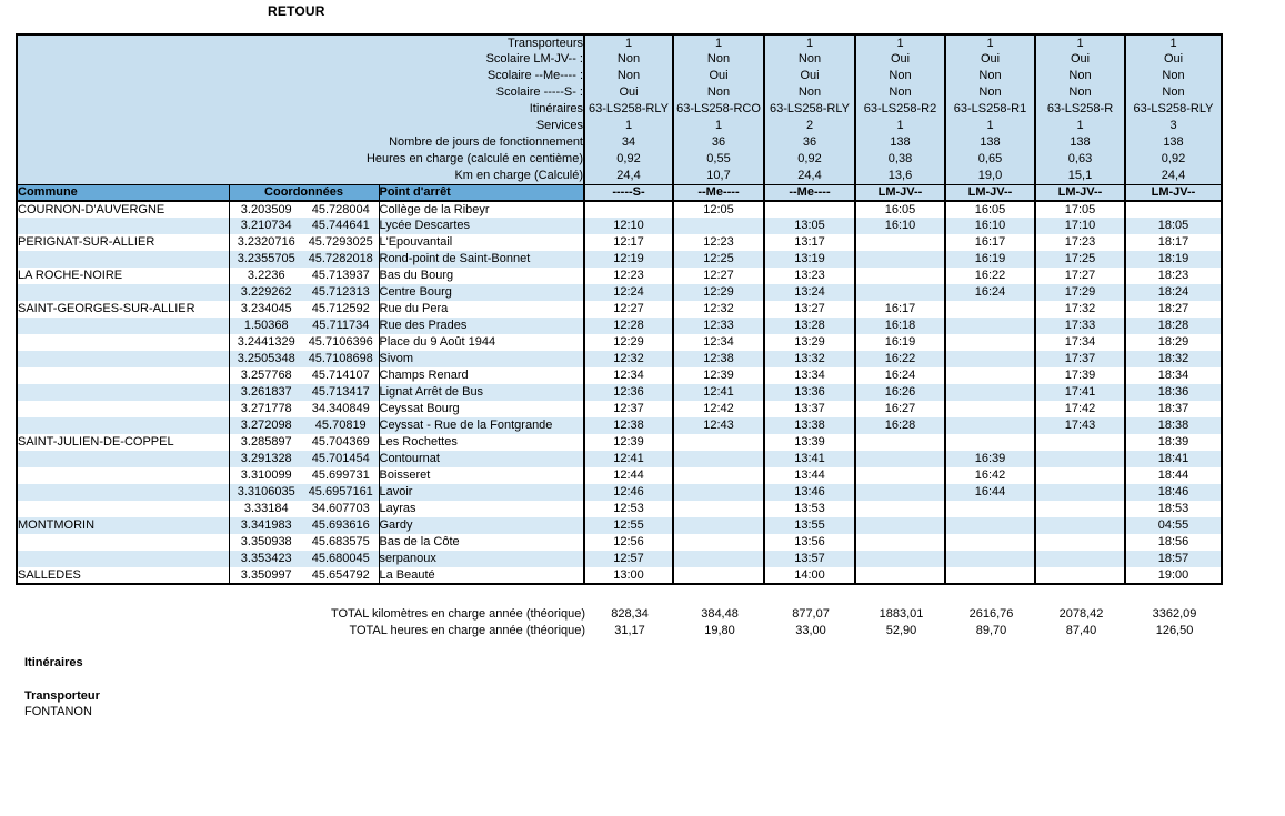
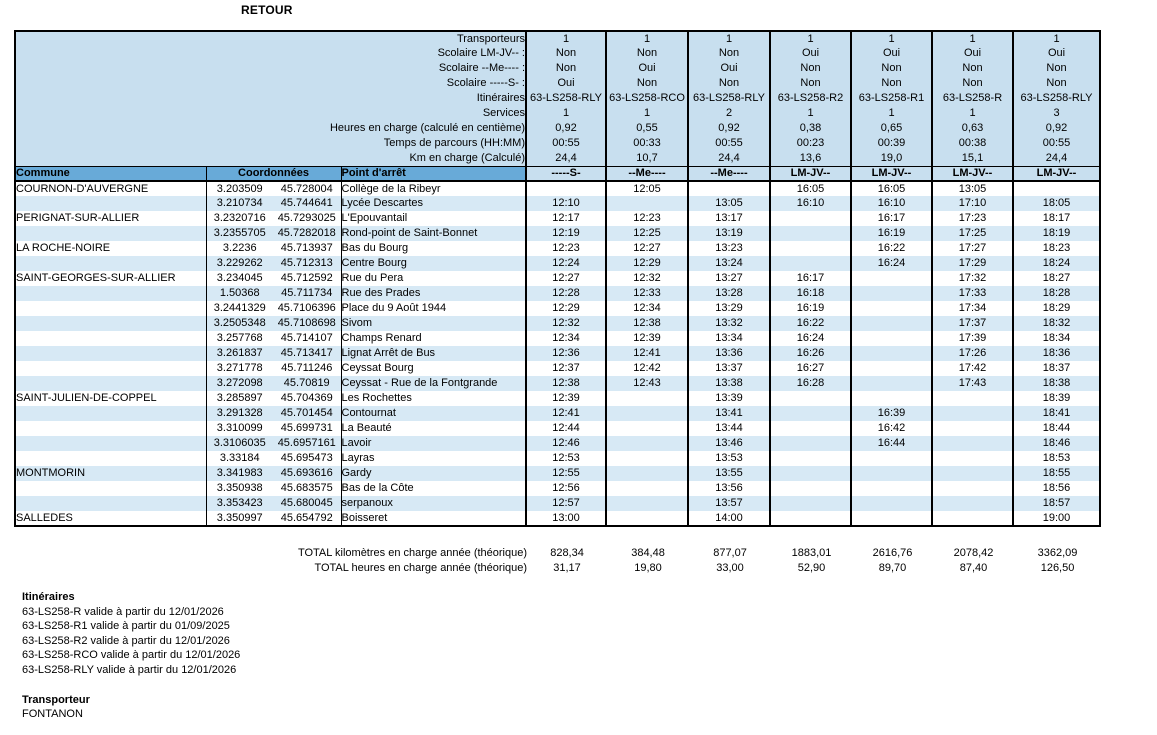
  RETOUR
  Transporteurs	1	1	1	1	1	1	1
  Scolaire LM-JV-- :	Non	Non	Non	Oui	Oui	Oui	Oui
  Scolaire --Me---- :	Non	Oui	Oui	Non	Non	Non	Non
  Scolaire -----S- :	Oui	Non	Non	Non	Non	Non	Non
  Itinéraires	63-LS258-RLY	63-LS258-RCO	63-LS258-RLY	63-LS258-R2	63-LS258-R1	63-LS258-R	63-LS258-RLY
  Services	1	1	2	1	1	1	3
- Nombre de jours de fonctionnement	34	36	36	138	138	138	138
  Heures en charge (calculé en centième)	0,92	0,55	0,92	0,38	0,65	0,63	0,92
+ Temps de parcours (HH:MM)	00:55	00:33	00:55	00:23	00:39	00:38	00:55
  Km en charge (Calculé)	24,4	10,7	24,4	13,6	19,0	15,1	24,4
  Commune	Coordonnées	Point d'arrêt	-----S-	--Me----	--Me----	LM-JV--	LM-JV--	LM-JV--	LM-JV--
- COURNON-D'AUVERGNE	3.203509	45.728004	Collège de la Ribeyr		12:05		16:05	16:05	17:05
+ COURNON-D'AUVERGNE	3.203509	45.728004	Collège de la Ribeyr		12:05		16:05	16:05	13:05
  	3.210734	45.744641	Lycée Descartes	12:10		13:05	16:10	16:10	17:10	18:05
  PERIGNAT-SUR-ALLIER	3.2320716	45.7293025	L'Epouvantail	12:17	12:23	13:17		16:17	17:23	18:17
  	3.2355705	45.7282018	Rond-point de Saint-Bonnet	12:19	12:25	13:19		16:19	17:25	18:19
  LA ROCHE-NOIRE	3.2236	45.713937	Bas du Bourg	12:23	12:27	13:23		16:22	17:27	18:23
  	3.229262	45.712313	Centre Bourg	12:24	12:29	13:24		16:24	17:29	18:24
  SAINT-GEORGES-SUR-ALLIER	3.234045	45.712592	Rue du Pera	12:27	12:32	13:27	16:17		17:32	18:27
  	1.50368	45.711734	Rue des Prades	12:28	12:33	13:28	16:18		17:33	18:28
  	3.2441329	45.7106396	Place du 9 Août 1944	12:29	12:34	13:29	16:19		17:34	18:29
  	3.2505348	45.7108698	Sivom	12:32	12:38	13:32	16:22		17:37	18:32
  	3.257768	45.714107	Champs Renard	12:34	12:39	13:34	16:24		17:39	18:34
- 	3.261837	45.713417	Lignat Arrêt de Bus	12:36	12:41	13:36	16:26		17:41	18:36
+ 	3.261837	45.713417	Lignat Arrêt de Bus	12:36	12:41	13:36	16:26		17:26	18:36
- 	3.271778	34.340849	Ceyssat Bourg	12:37	12:42	13:37	16:27		17:42	18:37
+ 	3.271778	45.711246	Ceyssat Bourg	12:37	12:42	13:37	16:27		17:42	18:37
  	3.272098	45.70819	Ceyssat - Rue de la Fontgrande	12:38	12:43	13:38	16:28		17:43	18:38
  SAINT-JULIEN-DE-COPPEL	3.285897	45.704369	Les Rochettes	12:39		13:39				18:39
  	3.291328	45.701454	Contournat	12:41		13:41		16:39		18:41
- 	3.310099	45.699731	Boisseret	12:44		13:44		16:42		18:44
+ 	3.310099	45.699731	La Beauté	12:44		13:44		16:42		18:44
  	3.3106035	45.6957161	Lavoir	12:46		13:46		16:44		18:46
- 	3.33184	34.607703	Layras	12:53		13:53				18:53
+ 	3.33184	45.695473	Layras	12:53		13:53				18:53
- MONTMORIN	3.341983	45.693616	Gardy	12:55		13:55				04:55
+ MONTMORIN	3.341983	45.693616	Gardy	12:55		13:55				18:55
  	3.350938	45.683575	Bas de la Côte	12:56		13:56				18:56
  	3.353423	45.680045	serpanoux	12:57		13:57				18:57
- SALLEDES	3.350997	45.654792	La Beauté	13:00		14:00				19:00
+ SALLEDES	3.350997	45.654792	Boisseret	13:00		14:00				19:00
  TOTAL kilomètres en charge année (théorique)	828,34	384,48	877,07	1883,01	2616,76	2078,42	3362,09
  TOTAL heures en charge année (théorique)	31,17	19,80	33,00	52,90	89,70	87,40	126,50
  Itinéraires
+ 63-LS258-R valide à partir du 12/01/2026
+ 63-LS258-R1 valide à partir du 01/09/2025
+ 63-LS258-R2 valide à partir du 12/01/2026
+ 63-LS258-RCO valide à partir du 12/01/2026
+ 63-LS258-RLY valide à partir du 12/01/2026
  Transporteur
  FONTANON
